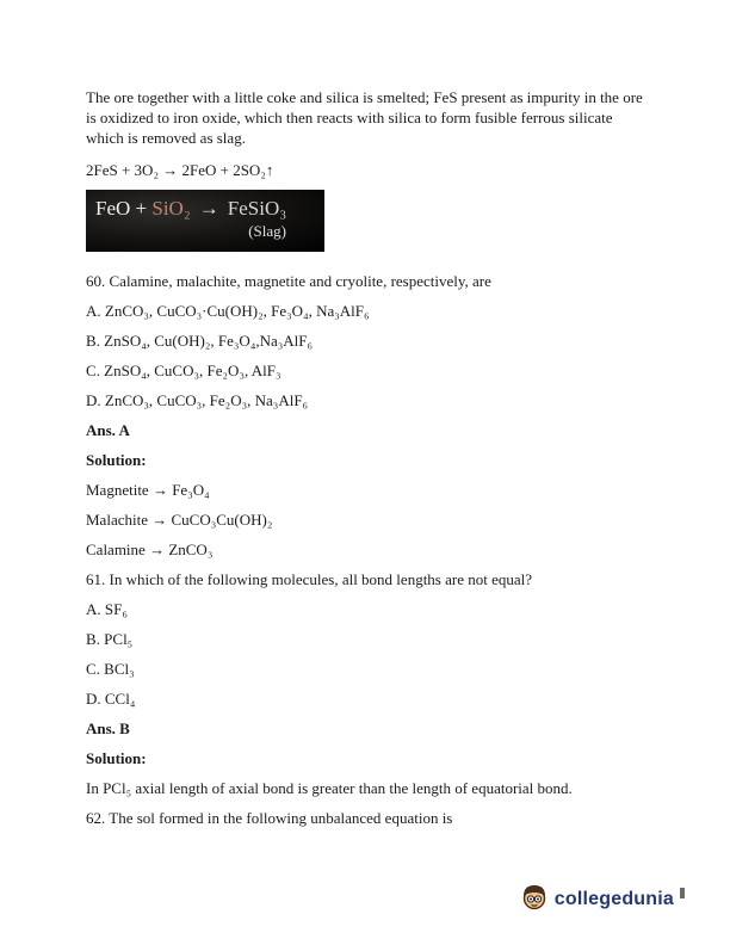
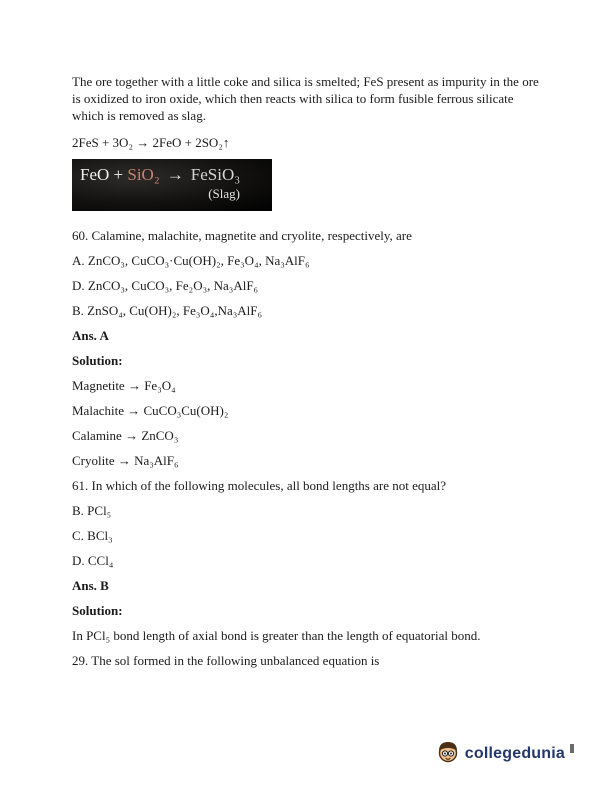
  The ore together with a little coke and silica is smelted; FeS present as impurity in the ore is oxidized to iron oxide, which then reacts with silica to form fusible ferrous silicate which is removed as slag.
  2FeS + 3O₂ → 2FeO + 2SO₂↑
  FeO + SiO₂ → FeSiO₃
  (Slag)
  60. Calamine, malachite, magnetite and cryolite, respectively, are
  A. ZnCO₃, CuCO₃·Cu(OH)₂, Fe₃O₄, Na₃AlF₆
- B. ZnSO₄, Cu(OH)₂, Fe₃O₄,Na₃AlF₆
+ D. ZnCO₃, CuCO₃, Fe₂O₃, Na₃AlF₆
- C. ZnSO₄, CuCO₃, Fe₂O₃, AlF₃
- D. ZnCO₃, CuCO₃, Fe₂O₃, Na₃AlF₆
+ B. ZnSO₄, Cu(OH)₂, Fe₃O₄,Na₃AlF₆
  Ans. A
  Solution:
  Magnetite → Fe₃O₄
  Malachite → CuCO₃Cu(OH)₂
  Calamine → ZnCO₃
+ Cryolite → Na₃AlF₆
  61. In which of the following molecules, all bond lengths are not equal?
- A. SF₆
  B. PCl₅
  C. BCl₃
  D. CCl₄
  Ans. B
  Solution:
- In PCl₅ axial length of axial bond is greater than the length of equatorial bond.
+ In PCl₅ bond length of axial bond is greater than the length of equatorial bond.
- 62. The sol formed in the following unbalanced equation is
+ 29. The sol formed in the following unbalanced equation is
  collegedunia
